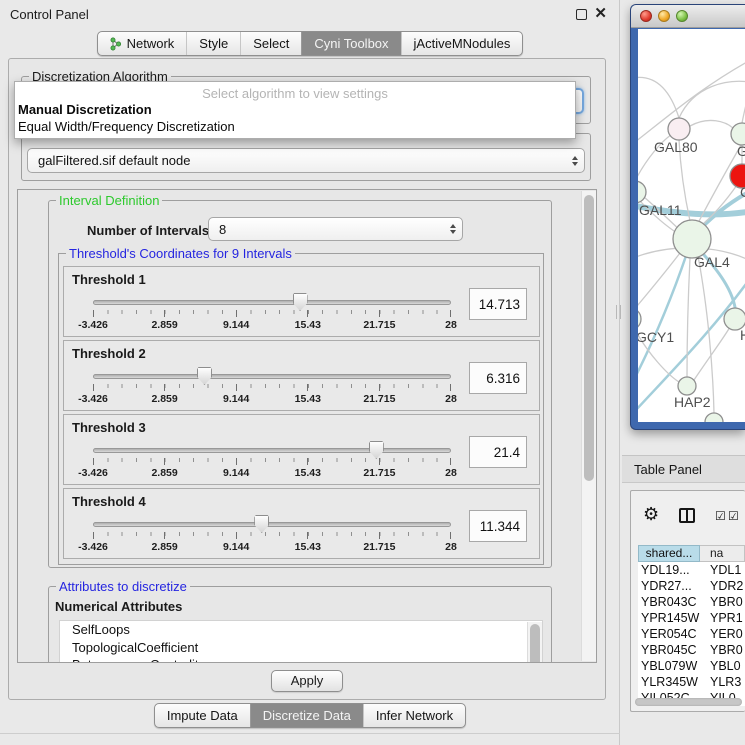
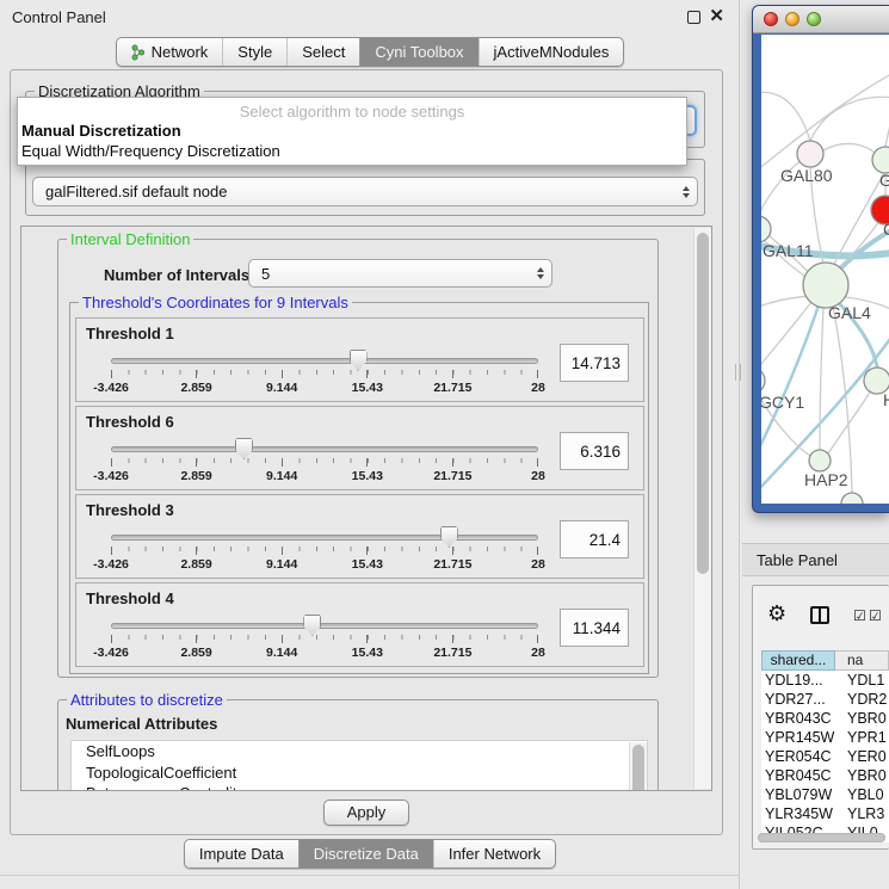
  Control Panel
  ✕
  Network
  Style
  Select
  Cyni Toolbox
  jActiveMNodules
  Discretization Algorithm
- Select algorithm to view settings
+ Select algorithm to node settings
  Manual Discretization
  Equal Width/Frequency Discretization
  galFiltered.sif default node
  Interval Definition
  Number of Intervals
- 8
+ 5
  Threshold's Coordinates for 9 Intervals
  Threshold 1
  -3.426
  2.859
  9.144
  15.43
  21.715
  28
  14.713
- Threshold 2
+ Threshold 6
  -3.426
  2.859
  9.144
  15.43
  21.715
  28
  6.316
  Threshold 3
  -3.426
  2.859
  9.144
  15.43
  21.715
  28
  21.4
  Threshold 4
  -3.426
  2.859
  9.144
  15.43
  21.715
  28
  11.344
  Attributes to discretize
  Numerical Attributes
  SelfLoops
  TopologicalCoefficient
  Apply
  Impute Data
  Discretize Data
  Infer Network
  GAL80
  G
  GAL11
  GAL4
  GCY1
  HAP2
  Table Panel
  ⚙
  ☑
  ☑
  shared...
  na
  YDL19...
  YDL1
  YDR27...
  YDR2
  YBR043C
  YBR0
  YPR145W
  YPR1
  YER054C
  YER0
  YBR045C
  YBR0
  YBL079W
  YBL0
  YLR345W
  YLR3
